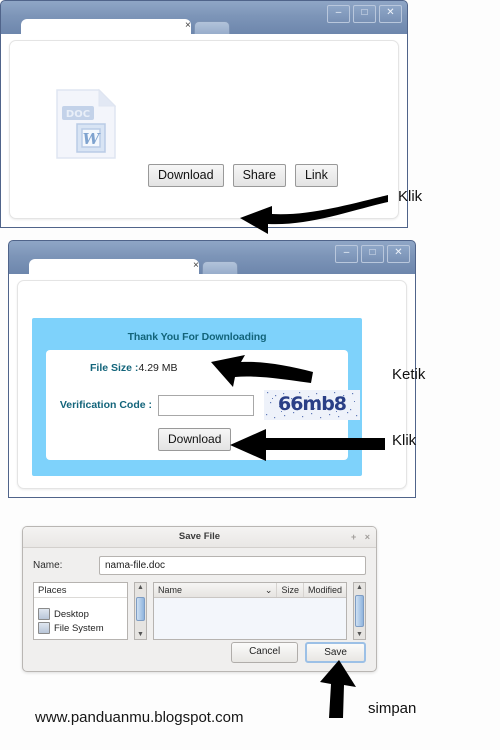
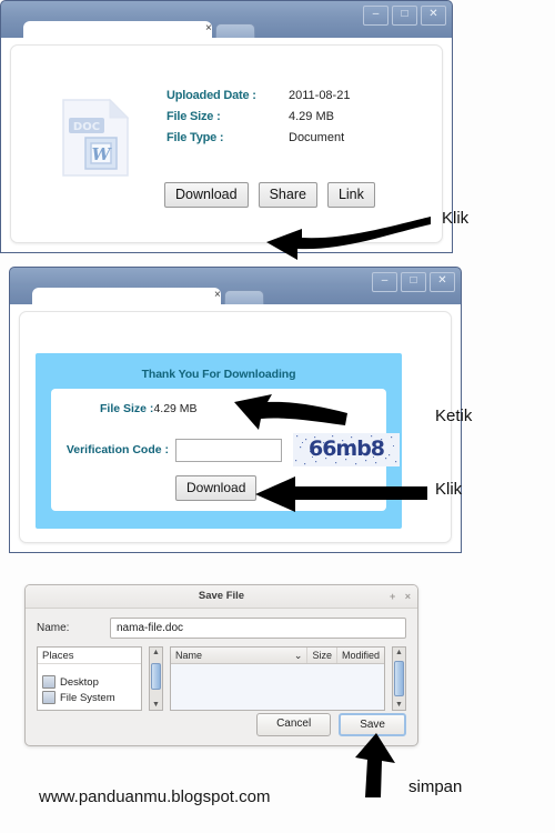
  –
  □
  ✕
  ×
  DOC
  W
+ Uploaded Date :
+ 2011-08-21
+ File Size :
+ 4.29 MB
+ File Type :
+ Document
  Download
  Share
  Link
  Klik
  –
  □
  ✕
  ×
  Thank You For Downloading
  File Size :4.29 MB
  Verification Code :
  66mb8
  Download
  Ketik
  Klik
  Save File
  + ×
  Name:
  nama-file.doc
  Places
  Desktop
  File System
  Name
  ⌄
  Size
  Modified
  Cancel
  Save
  simpan
  www.panduanmu.blogspot.com
